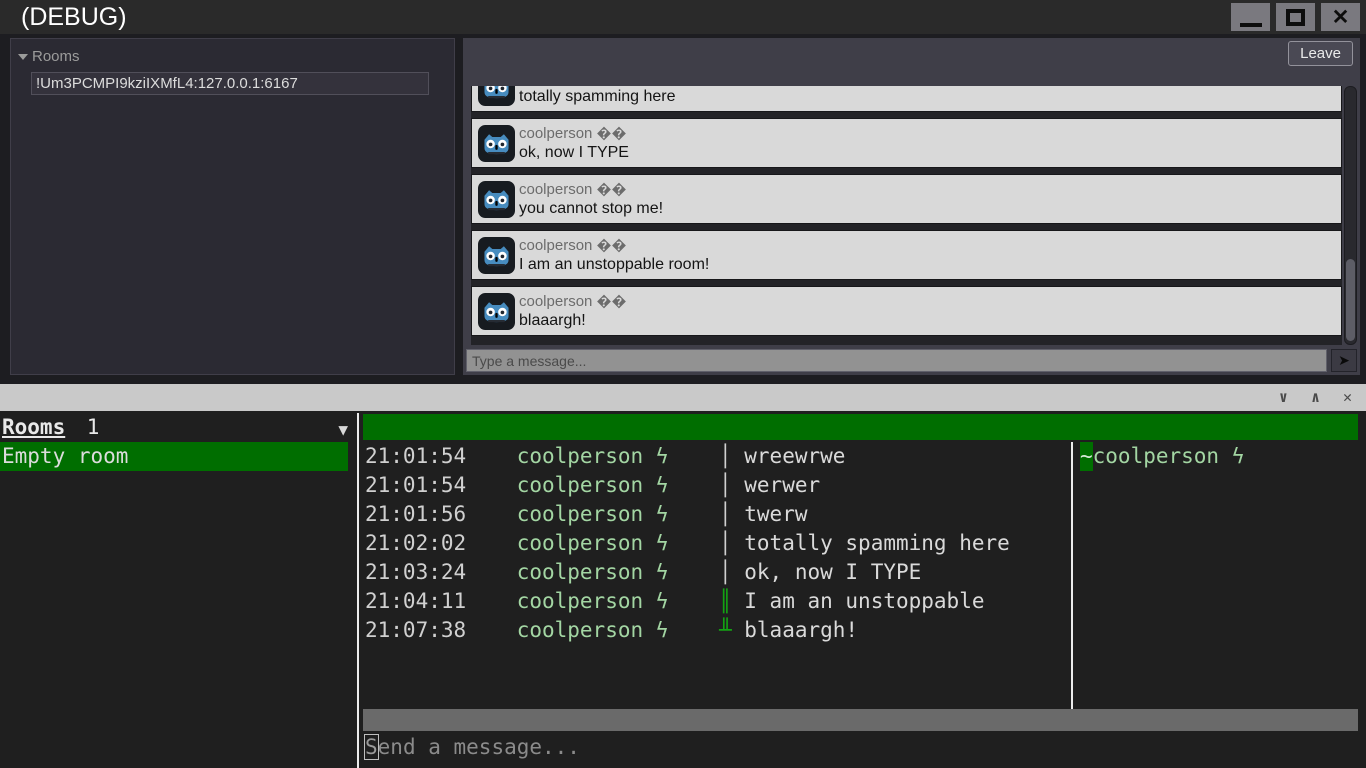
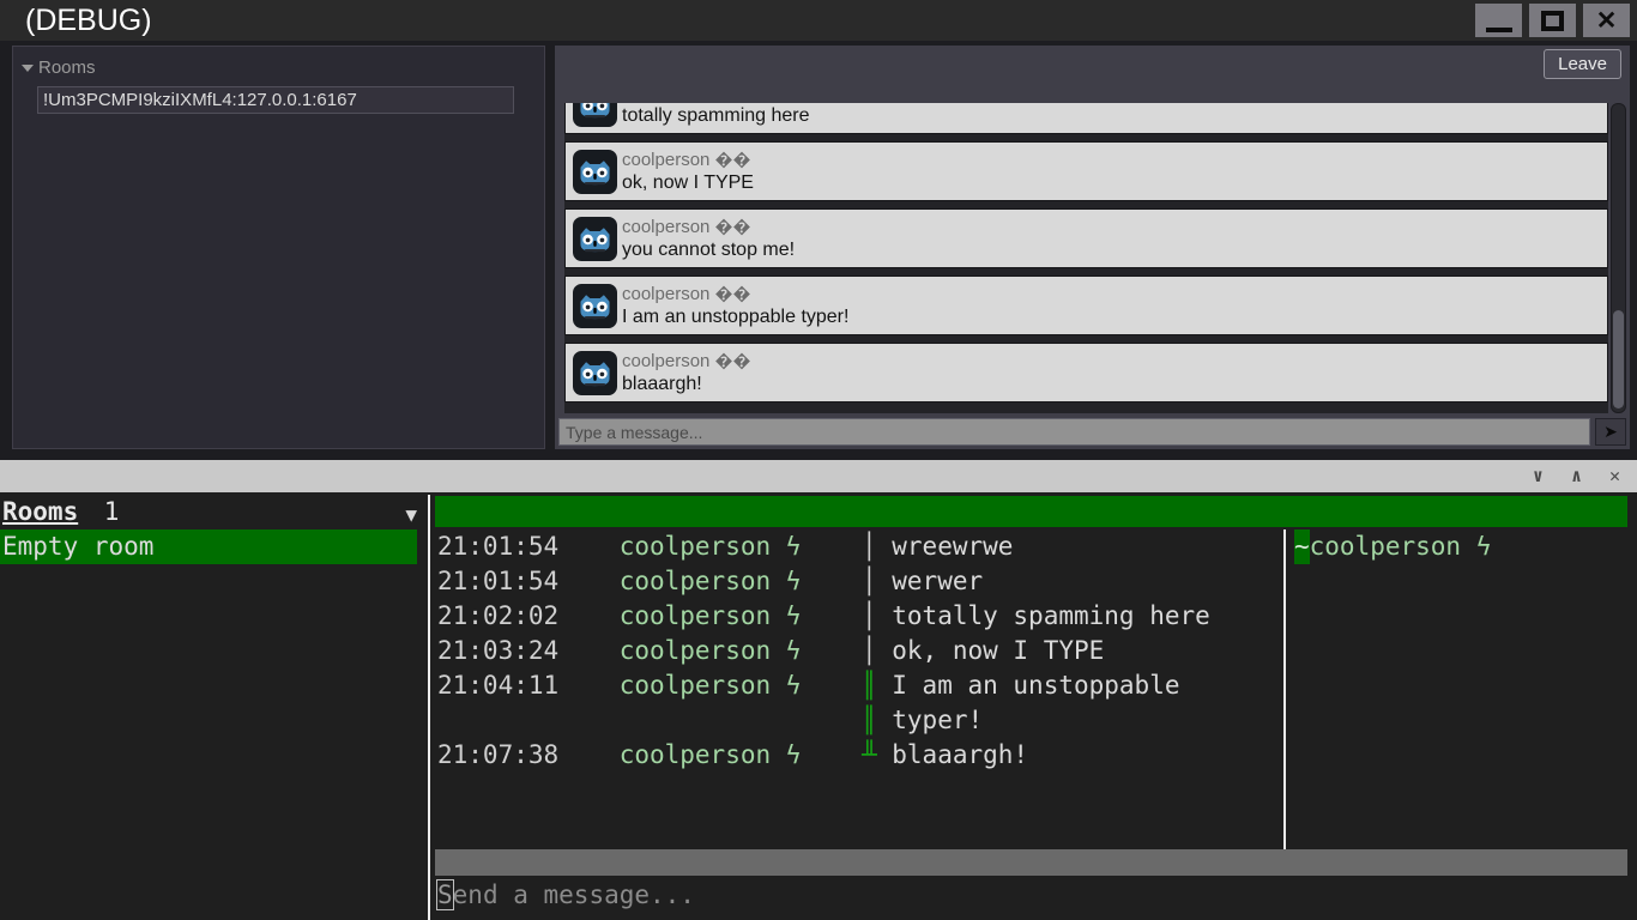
  (DEBUG)
  ✕
  Rooms
  !Um3PCMPI9kziIXMfL4:127.0.0.1:6167
  Leave
  totally spamming here
  coolperson ��
  ok, now I TYPE
  coolperson ��
  you cannot stop me!
  coolperson ��
- I am an unstoppable room!
+ I am an unstoppable typer!
  coolperson ��
  blaaargh!
  Type a message...
  ➤
  ∨
  ∧
  ✕
  Rooms 1
  ▼
  Empty room
  21:01:54 coolperson ϟ │ wreewrwe
  21:01:54 coolperson ϟ │ werwer
- 21:01:56 coolperson ϟ │ twerw
  21:02:02 coolperson ϟ │ totally spamming here
  21:03:24 coolperson ϟ │ ok, now I TYPE
  21:04:11 coolperson ϟ ║ I am an unstoppable
+ ║ typer!
  21:07:38 coolperson ϟ ╨ blaaargh!
  ~coolperson ϟ
  Send a message...
